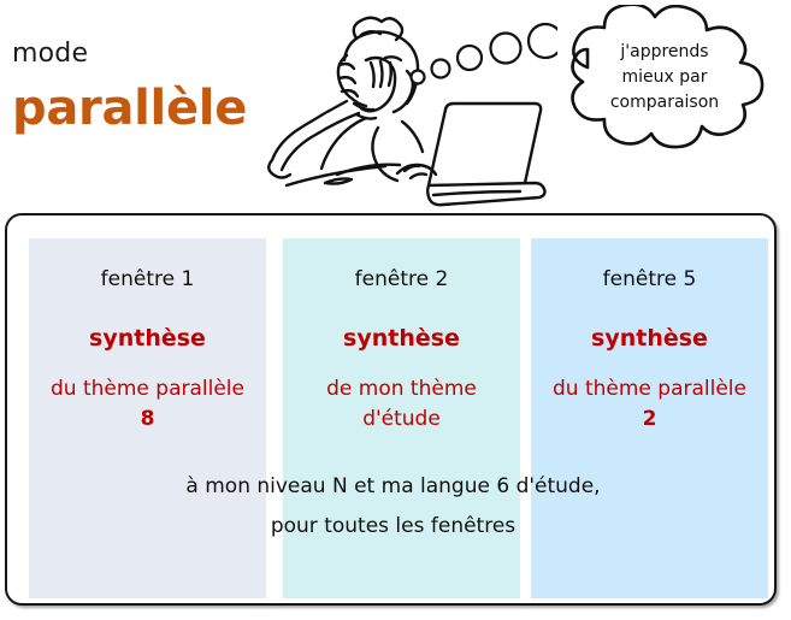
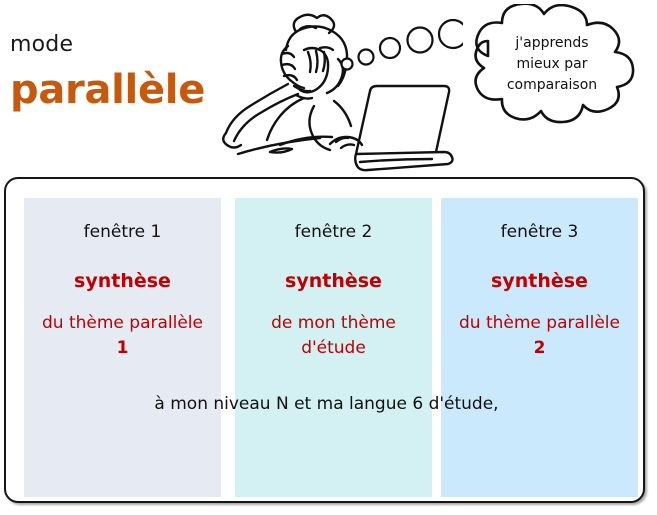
  mode
  parallèle
  j'apprends
  mieux par
  comparaison
  fenêtre 1
  synthèse
  du thème parallèle
- 8
+ 1
  fenêtre 2
  synthèse
  de mon thème
  d'étude
- fenêtre 5
+ fenêtre 3
  synthèse
  du thème parallèle
  2
  à mon niveau N et ma langue 6 d'étude,
- pour toutes les fenêtres
